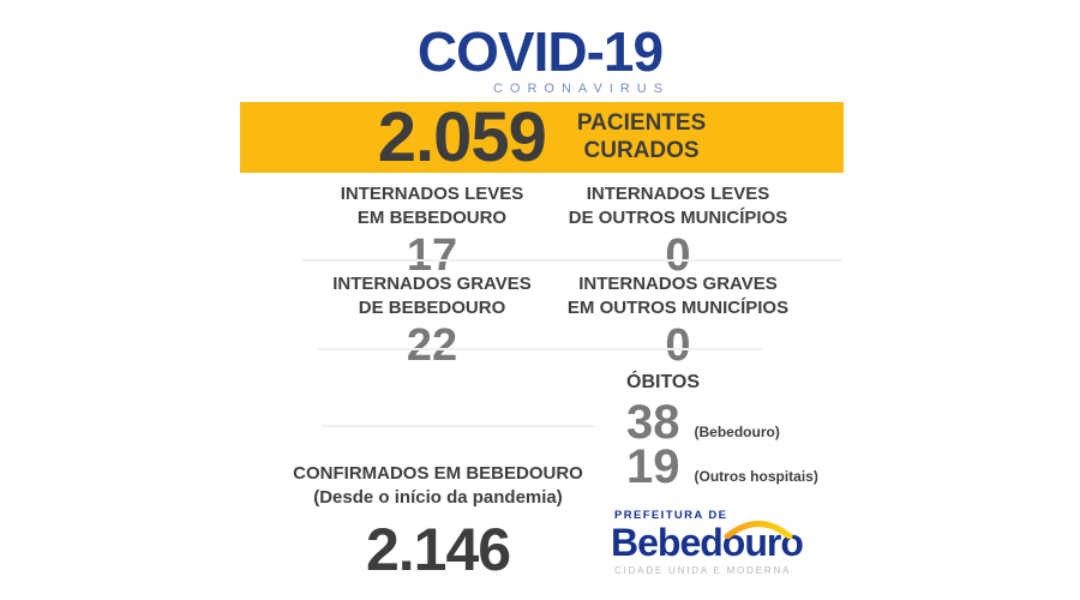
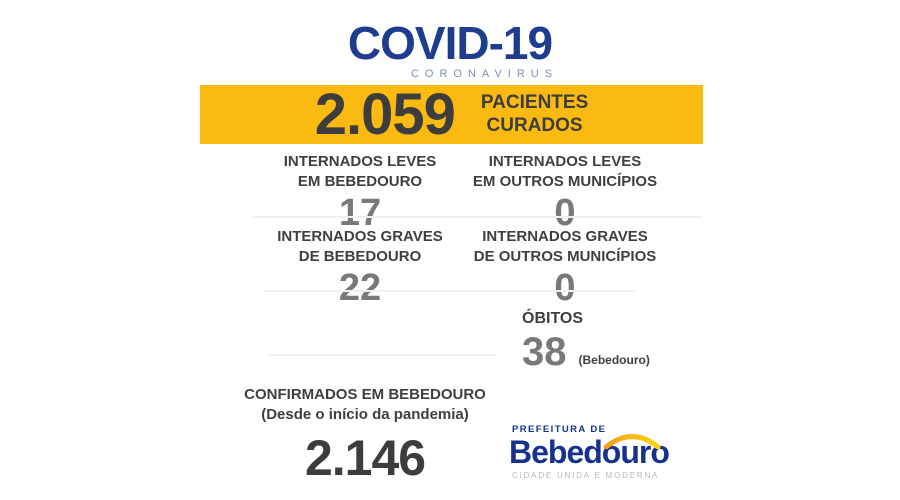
  COVID-19
  CORONAVIRUS
  2.059
  PACIENTES
  CURADOS
  INTERNADOS LEVES
  EM BEBEDOURO
  17
  INTERNADOS LEVES
- DE OUTROS MUNICÍPIOS
+ EM OUTROS MUNICÍPIOS
  0
  INTERNADOS GRAVES
  DE BEBEDOURO
  22
  INTERNADOS GRAVES
- EM OUTROS MUNICÍPIOS
+ DE OUTROS MUNICÍPIOS
  0
  ÓBITOS
  38
  (Bebedouro)
- 19
- (Outros hospitais)
  CONFIRMADOS EM BEBEDOURO
  (Desde o início da pandemia)
  2.146
  PREFEITURA DE
  Bebedouro
  CIDADE UNIDA E MODERNA
